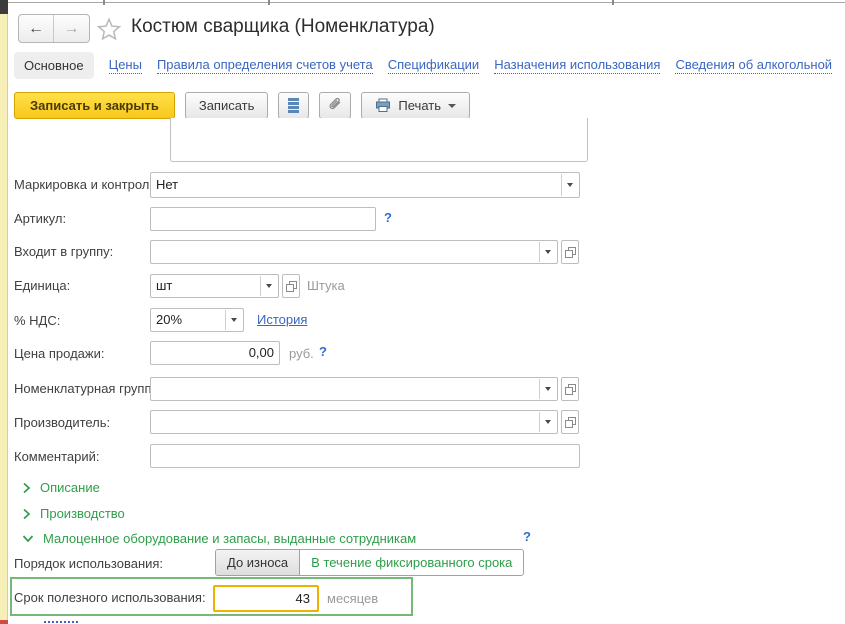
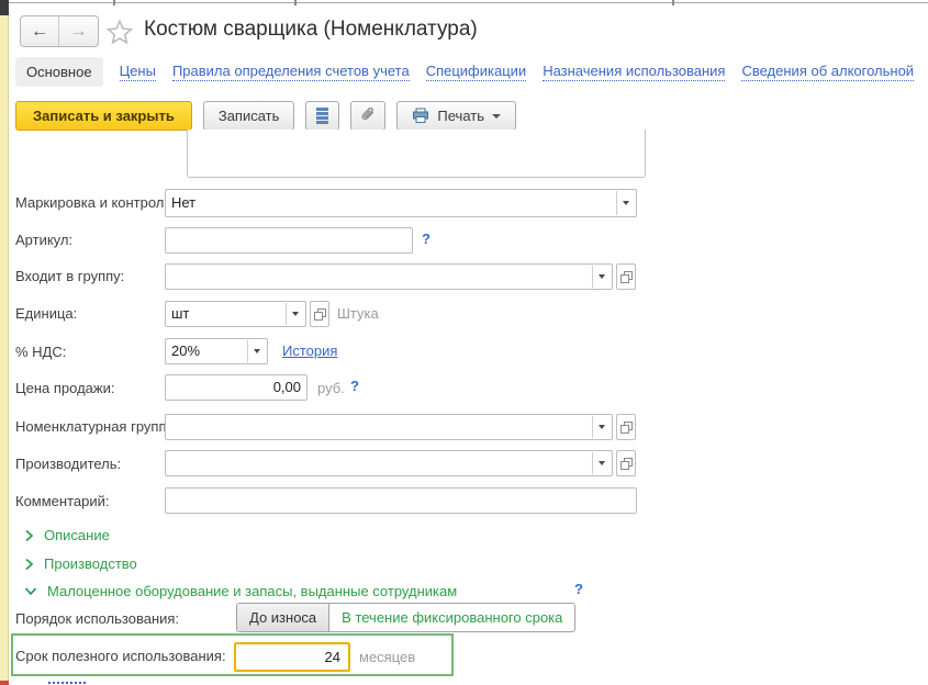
  ←
  →
  Костюм сварщика (Номенклатура)
  Основное
  Цены
  Правила определения счетов учета
  Спецификации
  Назначения использования
  Сведения об алкогольной
  Записать и закрыть
  Записать
  Печать
  Маркировка и контрол
  Нет
  Артикул:
  ?
  Входит в группу:
  Единица:
  шт
  Штука
  % НДС:
  20%
  История
  Цена продажи:
  0,00
  руб.
  ?
  Номенклатурная групп
  Производитель:
  Комментарий:
  Описание
  Производство
  Малоценное оборудование и запасы, выданные сотрудникам
  ?
  Порядок использования:
  До износа
  В течение фиксированного срока
  Срок полезного использования:
- 43
+ 24
  месяцев
